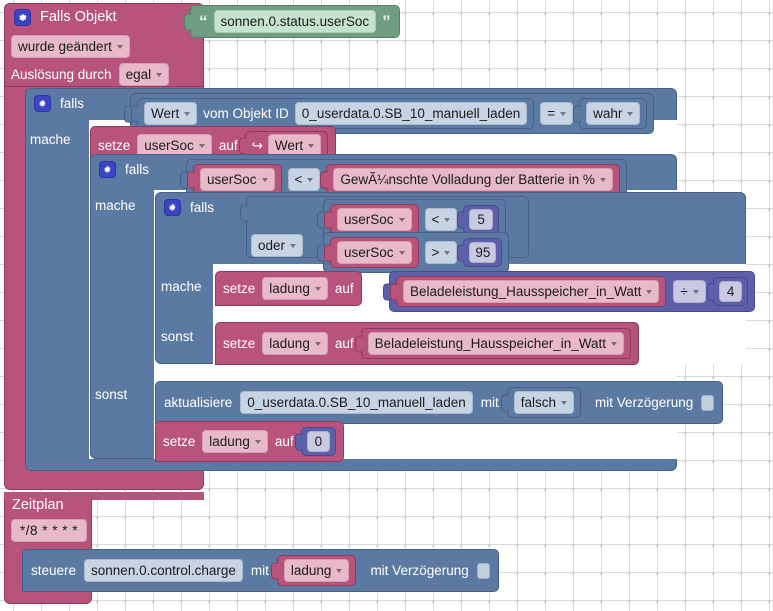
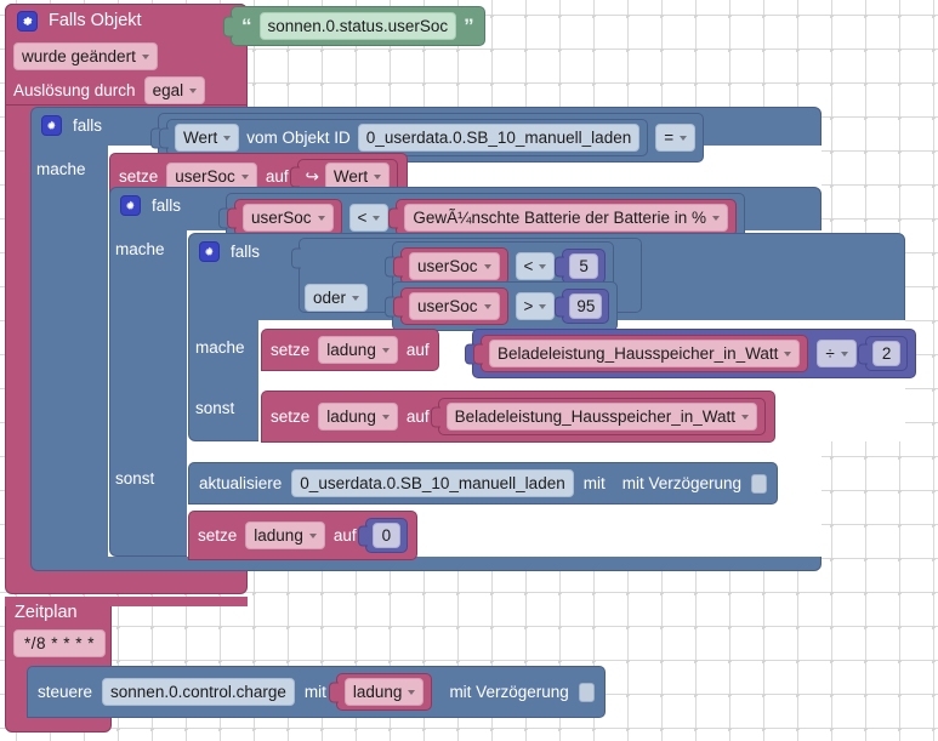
  Falls Objekt
  “
  sonnen.0.status.userSoc
  ”
  wurde geändert
  Auslösung durch
  egal
  falls
  Wert
  vom Objekt ID
  0_userdata.0.SB_10_manuell_laden
  =
- wahr
  mache
  setze
  userSoc
  auf
  ↪
  Wert
  falls
  userSoc
  <
- GewÃ¼nschte Volladung der Batterie in %
+ GewÃ¼nschte Batterie der Batterie in %
  mache
  falls
  userSoc
  <
  5
  oder
  userSoc
  >
  95
  mache
  setze
  ladung
  auf
  Beladeleistung_Hausspeicher_in_Watt
  ÷
- 4
+ 2
  sonst
  setze
  ladung
  auf
  Beladeleistung_Hausspeicher_in_Watt
  sonst
  aktualisiere
  0_userdata.0.SB_10_manuell_laden
  mit
- falsch
  mit Verzögerung
  setze
  ladung
  auf
  0
  Zeitplan
  */8 * * * *
  steuere
  sonnen.0.control.charge
  mit
  ladung
  mit Verzögerung
